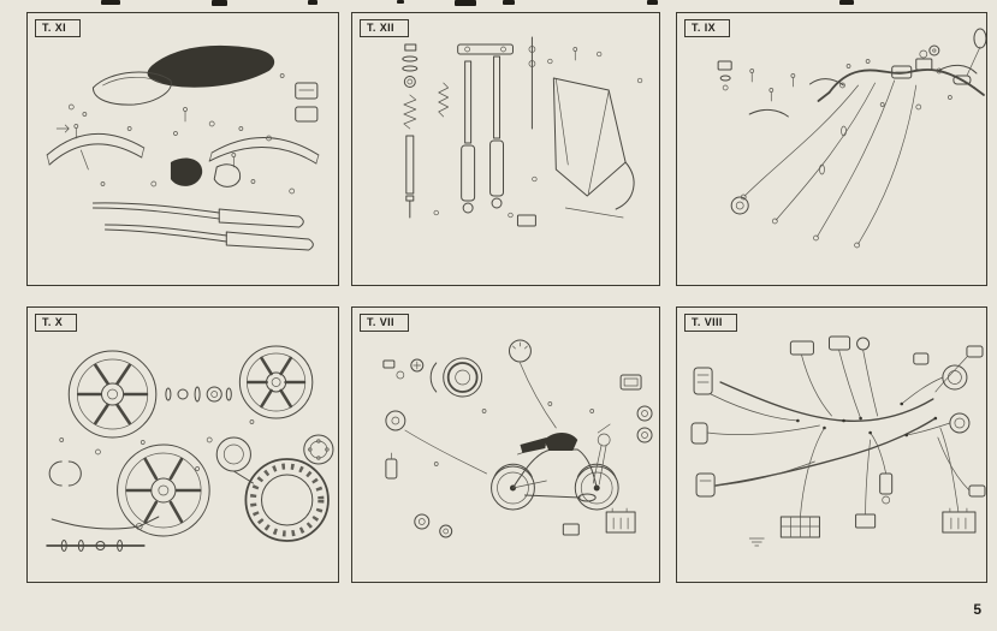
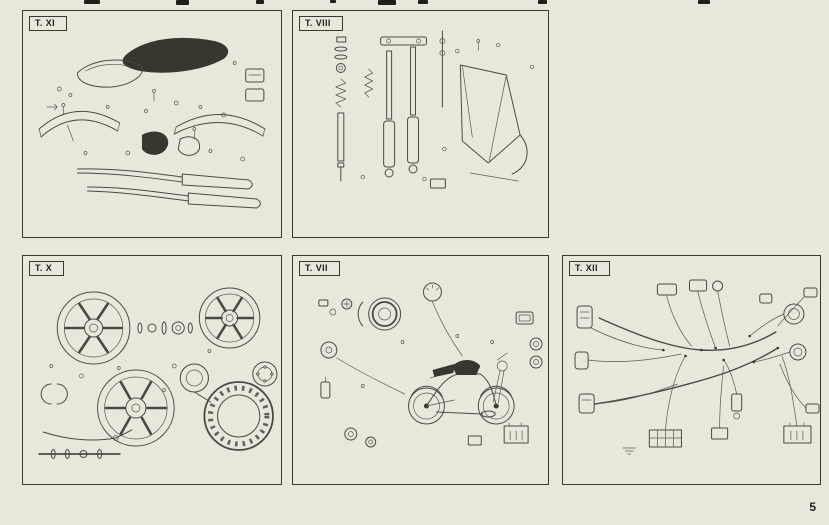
  T. XI
- T. XII
+ T. VIII
- T. IX
  T. X
  T. VII
- T. VIII
+ T. XII
  5
